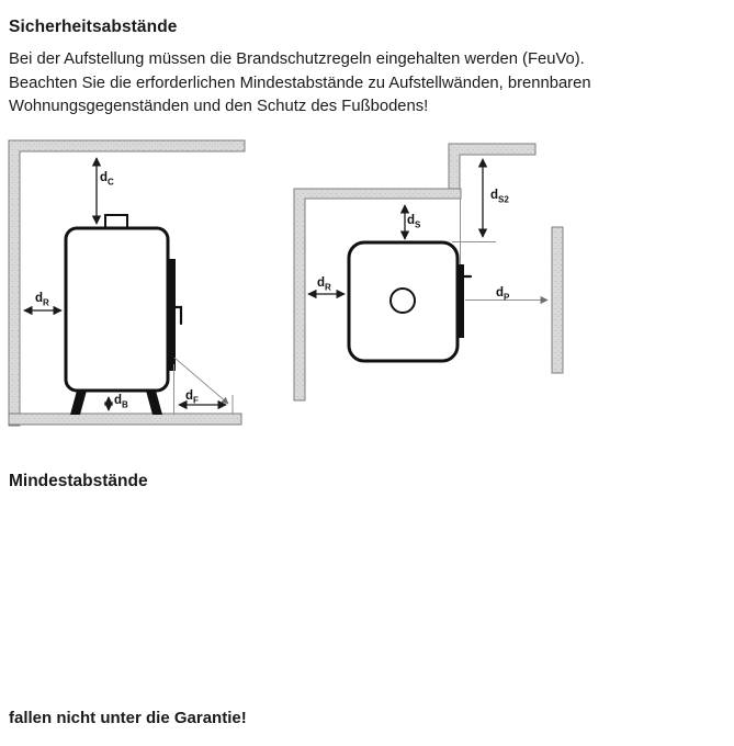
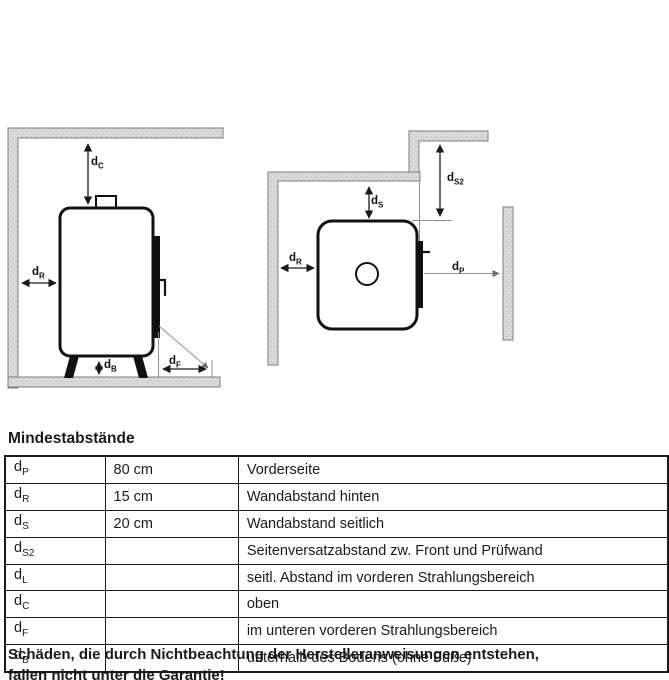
- Sicherheitsabstände
- Bei der Aufstellung müssen die Brandschutzregeln eingehalten werden (FeuVo).
- Beachten Sie die erforderlichen Mindestabstände zu Aufstellwänden, brennbaren
- Wohnungsgegenständen und den Schutz des Fußbodens!
  dC
  dR
  dB
  dF
  dS
  dS2
  dR
  dP
  Mindestabstände
+ dP	80 cm	Vorderseite
+ dR	15 cm	Wandabstand hinten
+ dS	20 cm	Wandabstand seitlich
+ dS2		Seitenversatzabstand zw. Front und Prüfwand
+ dL		seitl. Abstand im vorderen Strahlungsbereich
+ dC		oben
+ dF		im unteren vorderen Strahlungsbereich
+ dB		unterhalb des Bodens (ohne Füße)
+ Schäden, die durch Nichtbeachtung der Herstelleranweisungen entstehen,
  fallen nicht unter die Garantie!
